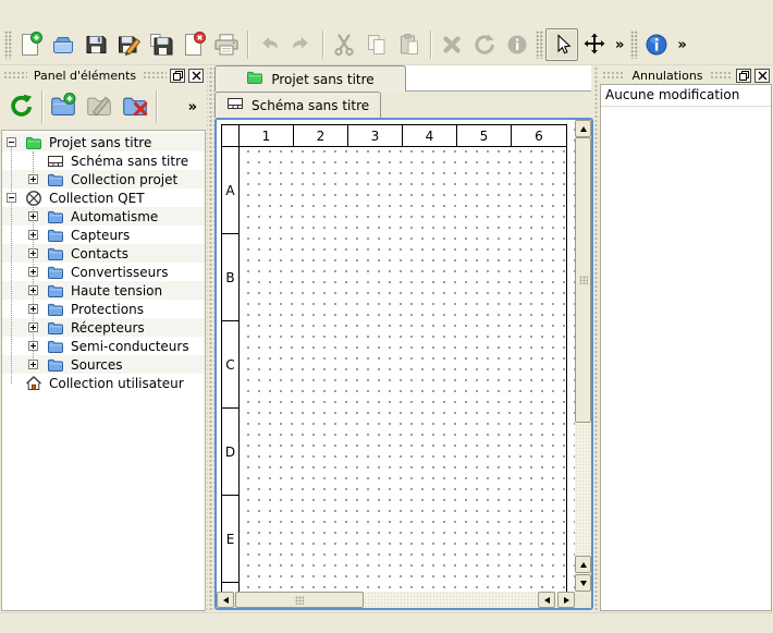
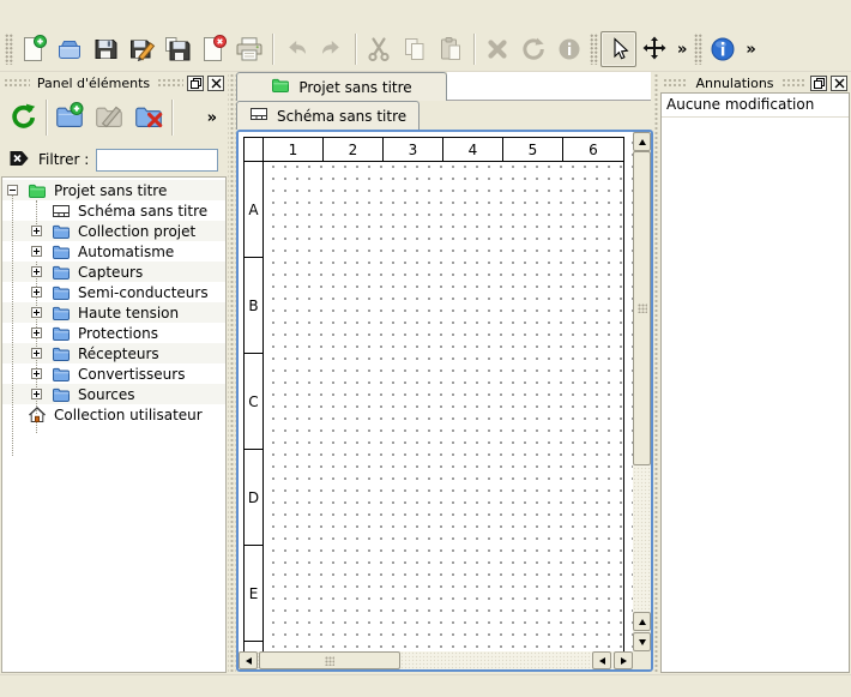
  »
  »
  Panel d'éléments
  »
+ Filtrer :
  Projet sans titre
  Schéma sans titre
  Collection projet
- Collection QET
  Automatisme
  Capteurs
- Contacts
- Convertisseurs
+ Semi-conducteurs
  Haute tension
  Protections
  Récepteurs
- Semi-conducteurs
+ Convertisseurs
  Sources
  Collection utilisateur
  Projet sans titre
  Schéma sans titre
  1
  2
  3
  4
  5
  6
  A
  B
  C
  D
  E
  Annulations
  Aucune modification
